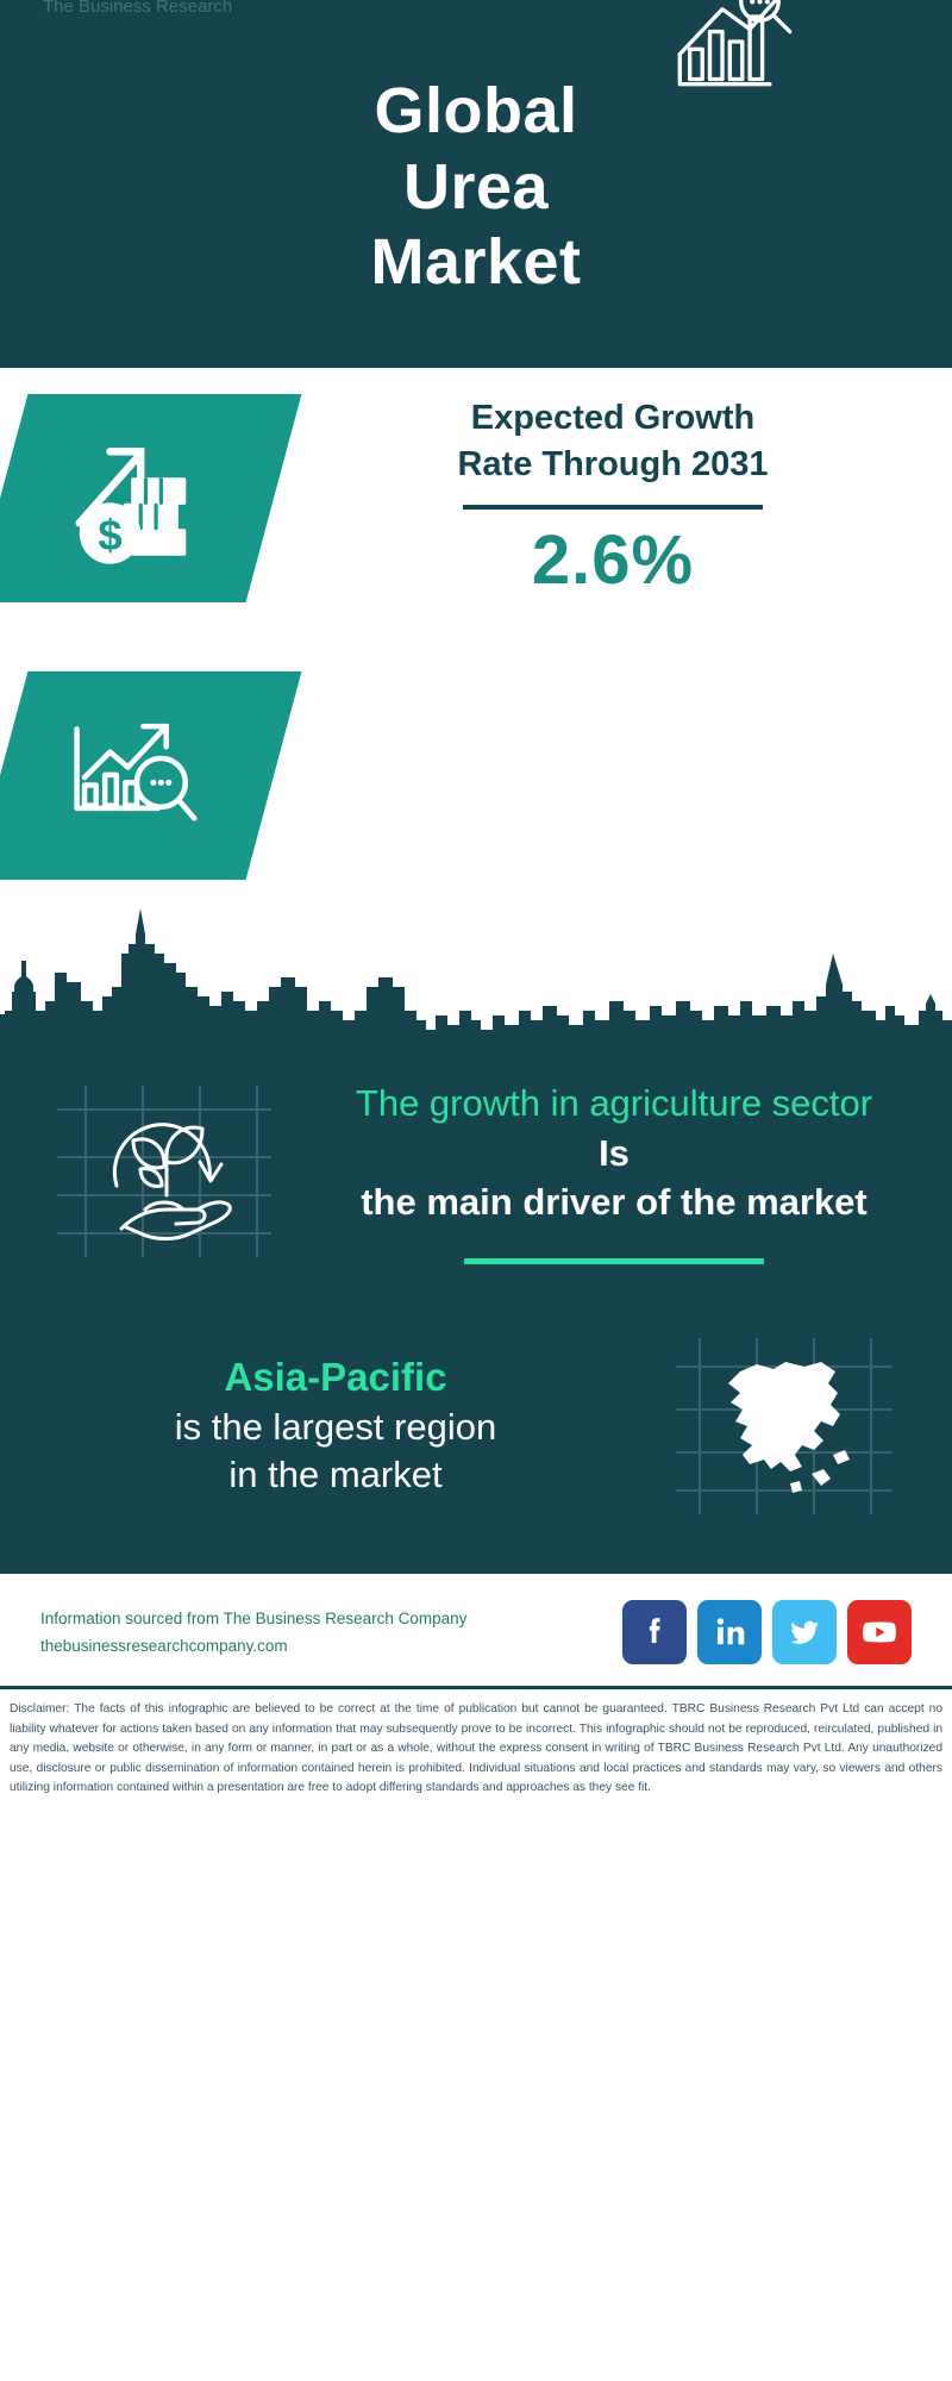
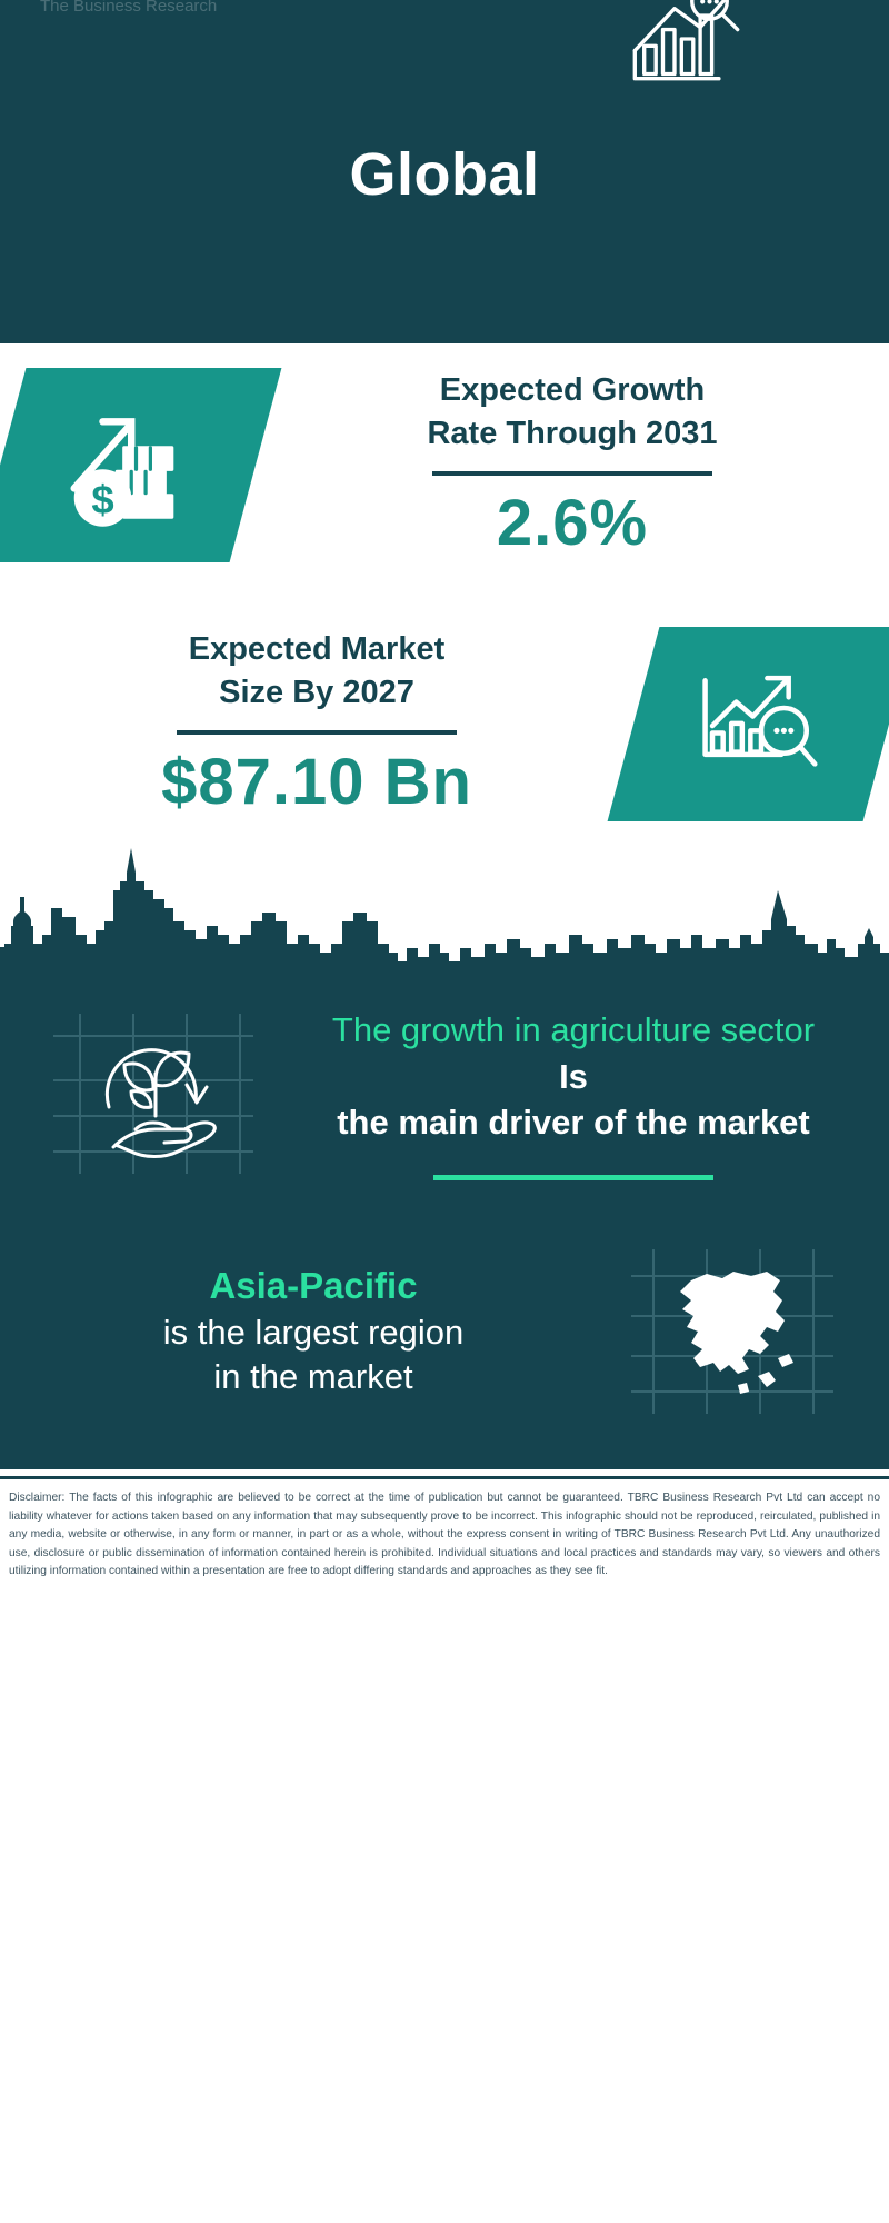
  The Business Research
  Global
- Urea
- Market
  $
  Expected Growth
  Rate Through 2031
  2.6%
+ Expected Market
+ Size By 2027
+ $87.10 Bn
  The growth in agriculture sector
  Is
  the main driver of the market
  Asia-Pacific
  is the largest region
  in the market
- Information sourced from The Business Research Company
- thebusinessresearchcompany.com
  Disclaimer: The facts of this infographic are believed to be correct at the time of publication but cannot be guaranteed. TBRC Business Research Pvt Ltd can accept no liability whatever for actions taken based on any information that may subsequently prove to be incorrect. This infographic should not be reproduced, reirculated, published in any media, website or otherwise, in any form or manner, in part or as a whole, without the express consent in writing of TBRC Business Research Pvt Ltd. Any unauthorized use, disclosure or public dissemination of information contained herein is prohibited. Individual situations and local practices and standards may vary, so viewers and others utilizing information contained within a presentation are free to adopt differing standards and approaches as they see fit.
